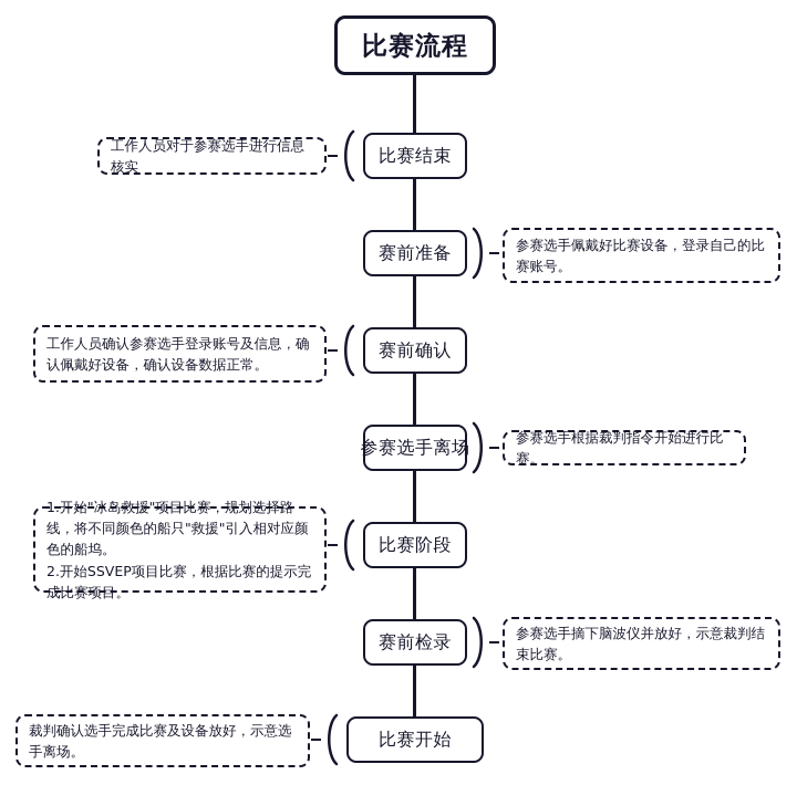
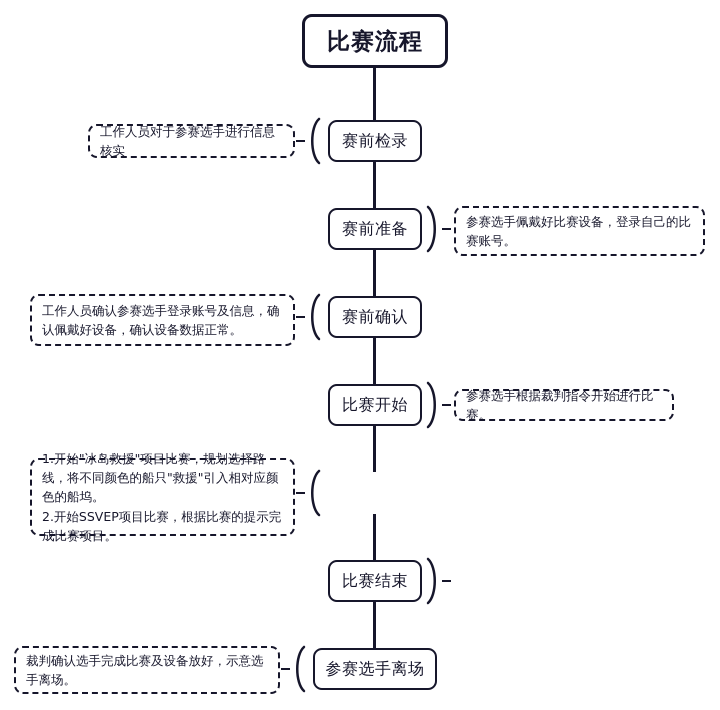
  比赛流程
- 比赛结束
+ 赛前检录
  工作人员对于参赛选手进行信息核实
  赛前准备
  参赛选手佩戴好比赛设备，登录自己的比赛账号。
  赛前确认
  工作人员确认参赛选手登录账号及信息，确认佩戴好设备，确认设备数据正常。
- 参赛选手离场
+ 比赛开始
  参赛选手根据裁判指令开始进行比赛。
- 比赛阶段
  1.开始"冰岛救援"项目比赛，规划选择路线，将不同颜色的船只"救援"引入相对应颜色的船坞。
  2.开始SSVEP项目比赛，根据比赛的提示完成比赛项目。
- 赛前检录
+ 比赛结束
- 参赛选手摘下脑波仪并放好，示意裁判结束比赛。
- 比赛开始
+ 参赛选手离场
  裁判确认选手完成比赛及设备放好，示意选手离场。
